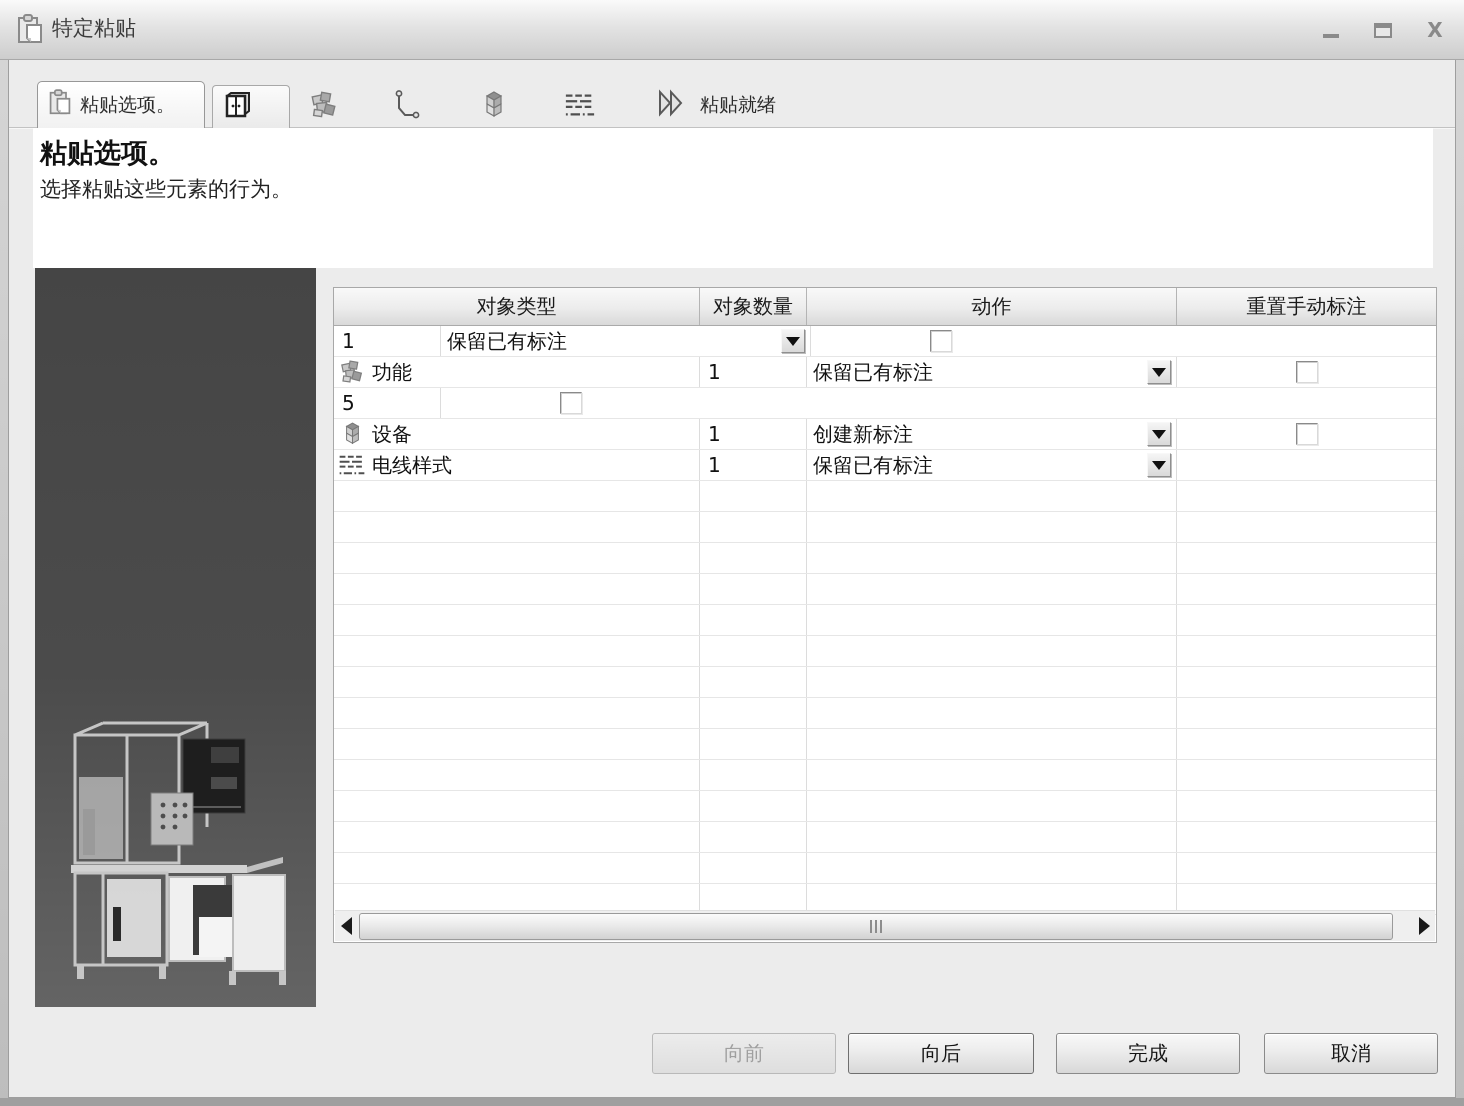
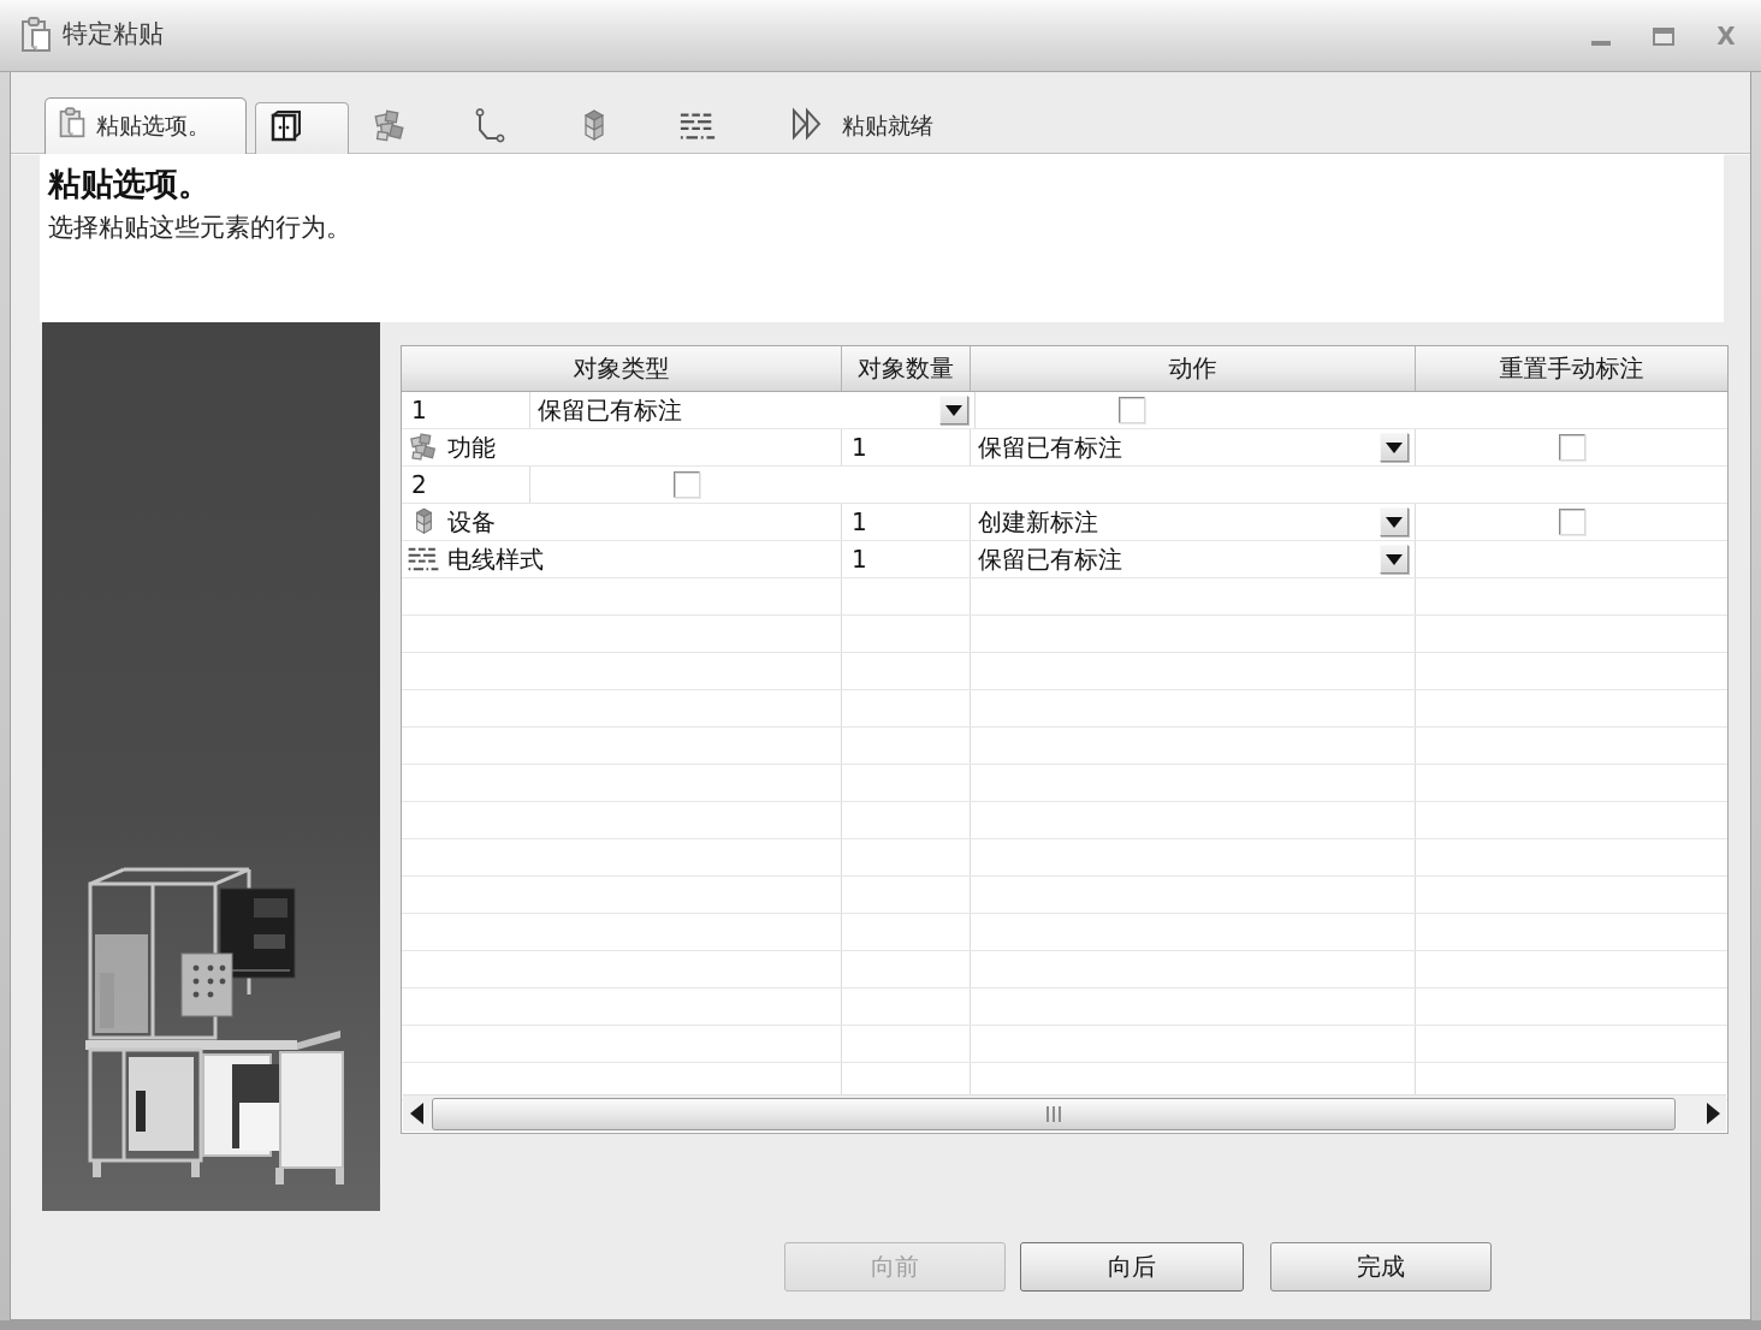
  特定粘贴
  X
  粘贴选项。
  粘贴就绪
  粘贴选项。
  选择粘贴这些元素的行为。
  对象类型
  对象数量
  动作
  重置手动标注
  1
  保留已有标注
  功能
  1
  保留已有标注
- 5
+ 2
  设备
  1
  创建新标注
  电线样式
  1
  保留已有标注
  向前
  向后
  完成
- 取消
